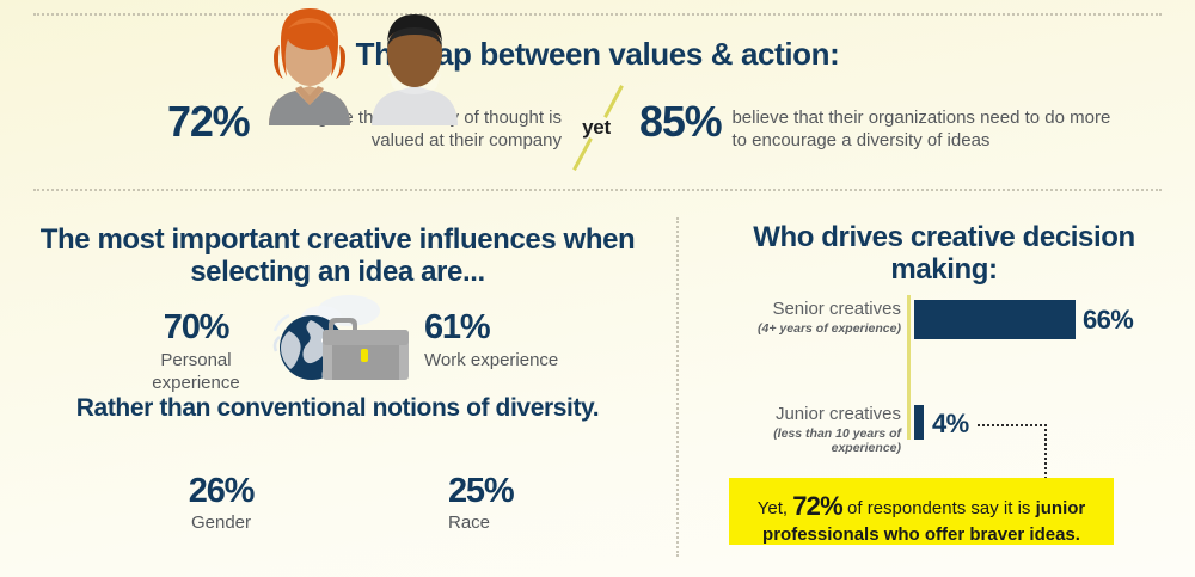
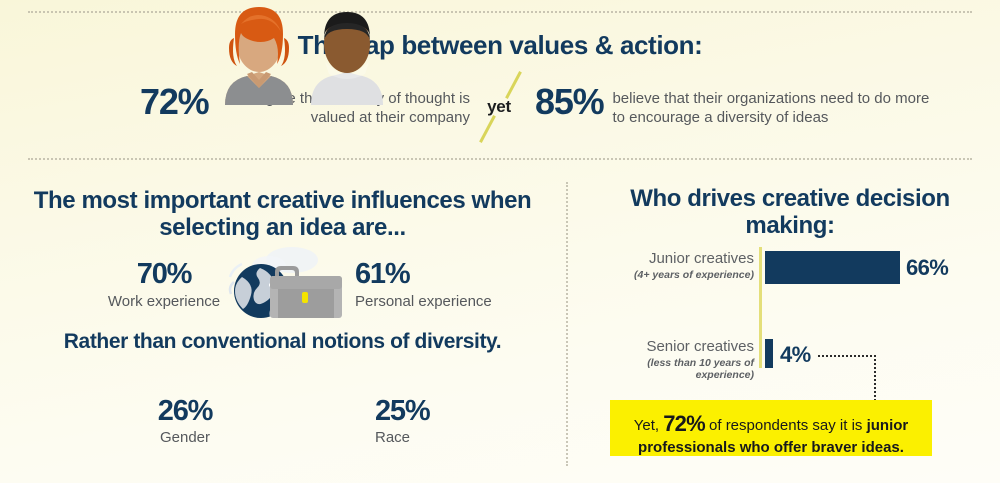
  Thap between values & action:
  72%
  85%
  believe that their organizations need to do more to encourage a diversity of ideas
  yet
  The most important creative influences when selecting an idea are...
  70%
- Personal experience
+ Work experience
  61%
- Work experience
+ Personal experience
  Rather than conventional notions of diversity.
  26%
  Gender
  25%
  Race
  Who drives creative decision making:
- Senior creatives
+ Junior creatives
  (4+ years of experience)
  66%
- Junior creatives
+ Senior creatives
  (less than 10 years of experience)
  4%
  Yet, 72% of respondents say it is junior professionals who offer braver ideas.
